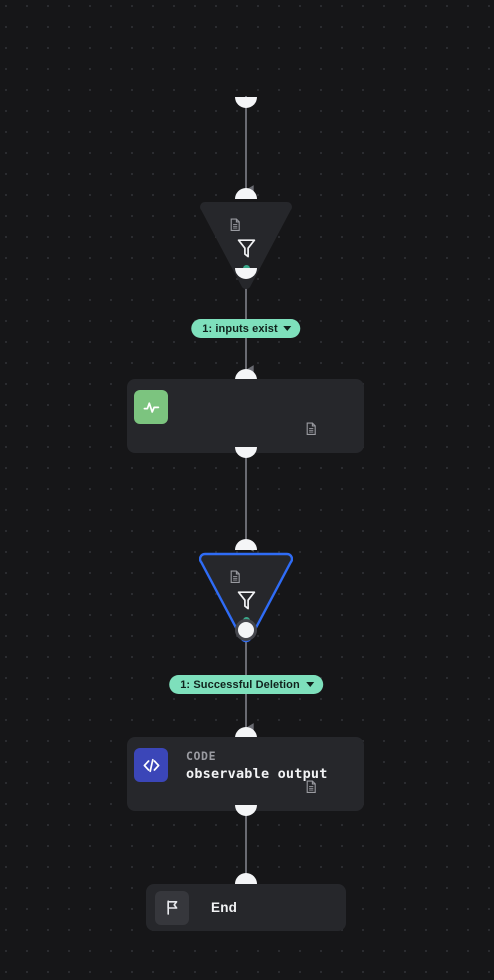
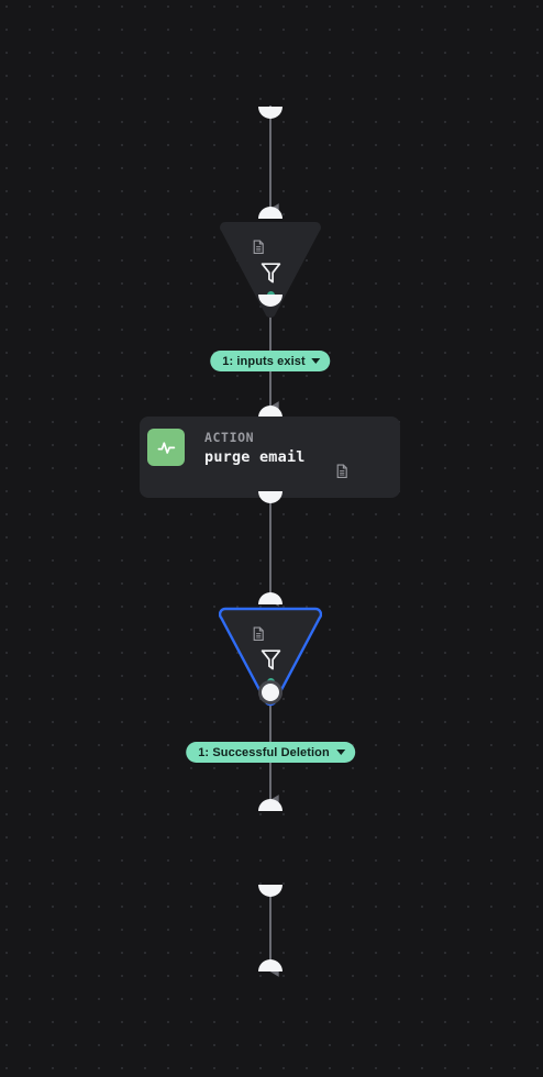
  1: inputs exist
+ ACTION
+ purge email
  1: Successful Deletion
- CODE
- observable output
- End
